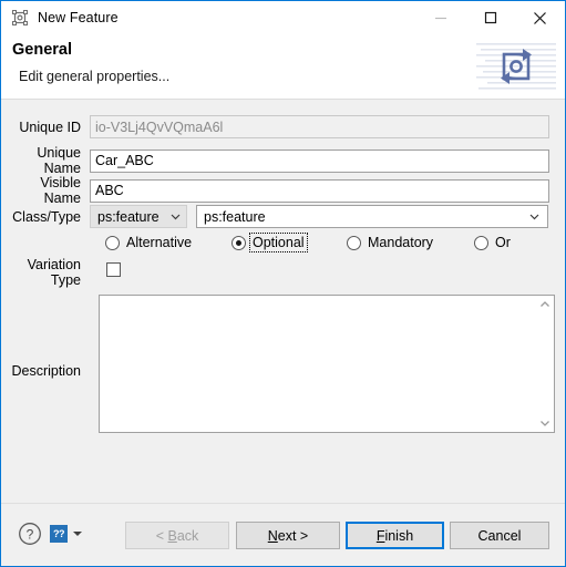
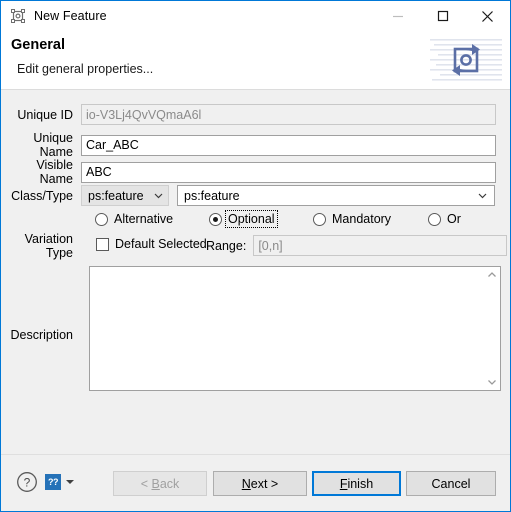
  New Feature
  General
  Edit general properties...
  Unique ID
  io-V3Lj4QvVQmaA6l
  Unique Name
  Car_ABC
  Visible Name
  ABC
  Class/Type
  ps:feature
  ps:feature
  Variation Type
  Alternative
  Optional
  Mandatory
  Or
+ Default Selected
+ Range:
+ [0,n]
  Description
  ?
  ??
  < Back
  Next >
  Finish
  Cancel
